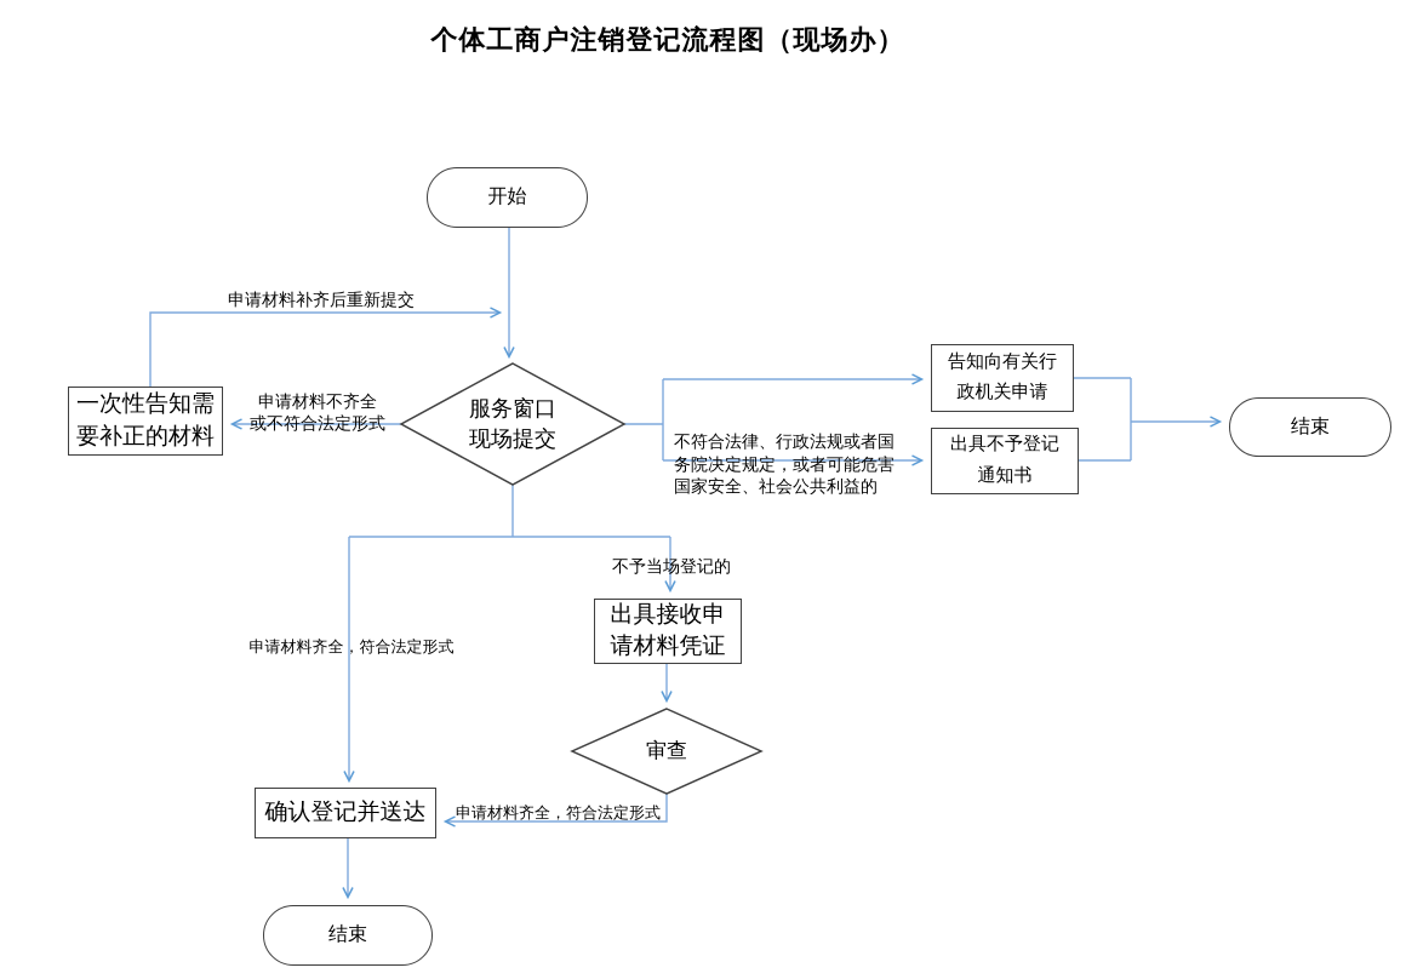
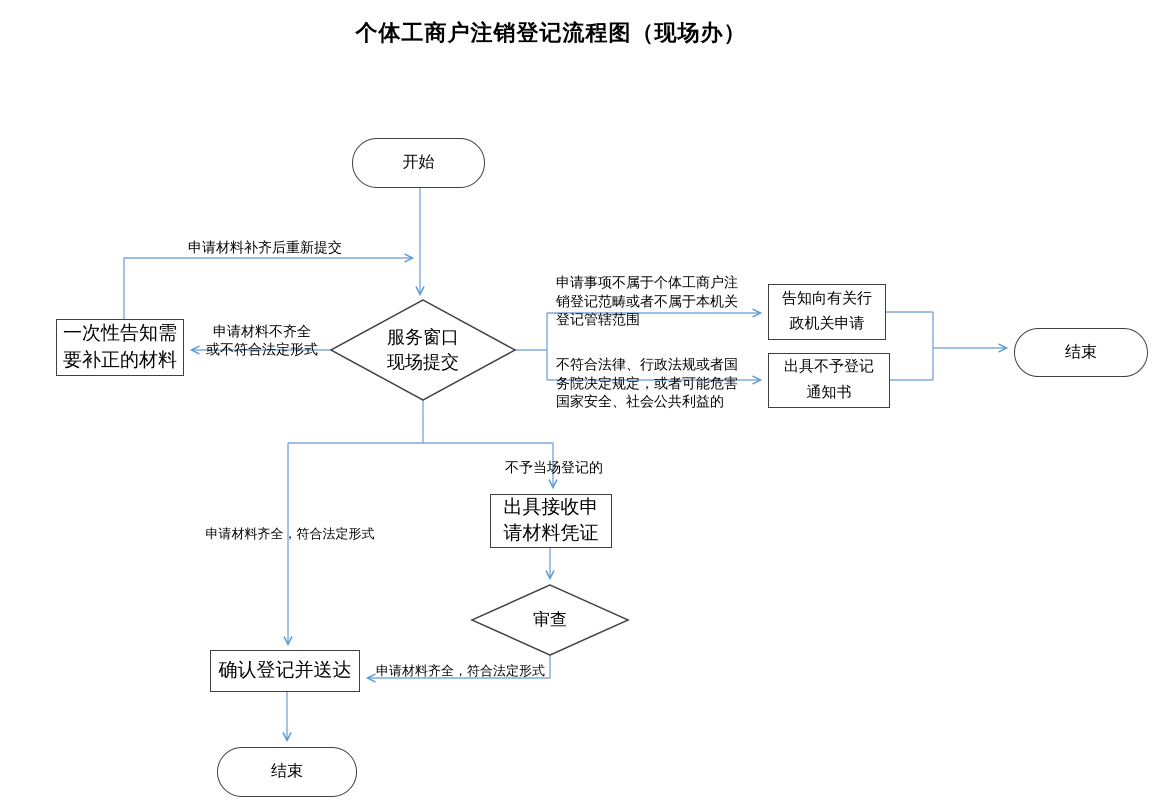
  个体工商户注销登记流程图（现场办）
  开始
  一次性告知需
  要补正的材料
  告知向有关行
  政机关申请
  出具不予登记
  通知书
  结束
  出具接收申
  请材料凭证
  确认登记并送达
  结束
  服务窗口
  现场提交
  审查
  申请材料补齐后重新提交
  申请材料不齐全
  或不符合法定形式
+ 申请事项不属于个体工商户注
+ 销登记范畴或者不属于本机关
+ 登记管辖范围
  不符合法律、行政法规或者国
  务院决定规定，或者可能危害
  国家安全、社会公共利益的
  不予当场登记的
  申请材料齐全，符合法定形式
  申请材料齐全，符合法定形式
